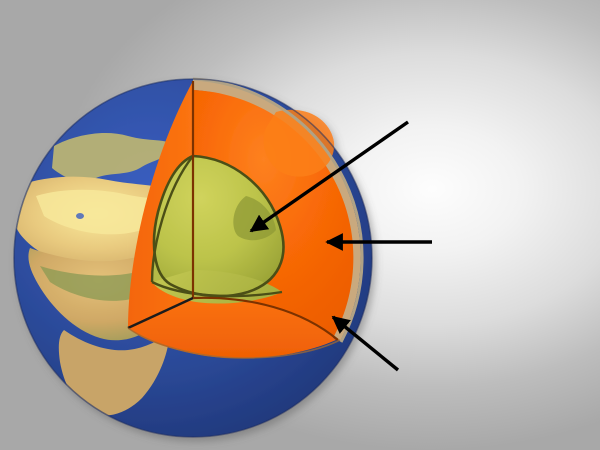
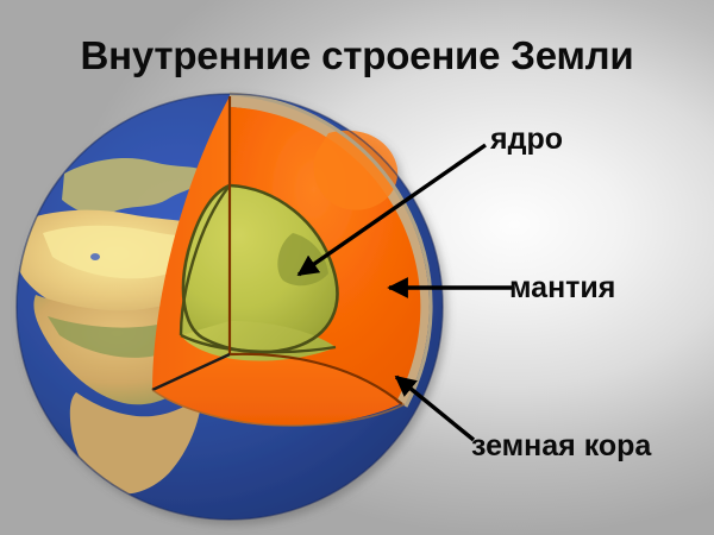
+ Внутренние строение Земли
+ ядро
+ мантия
+ земная кора
